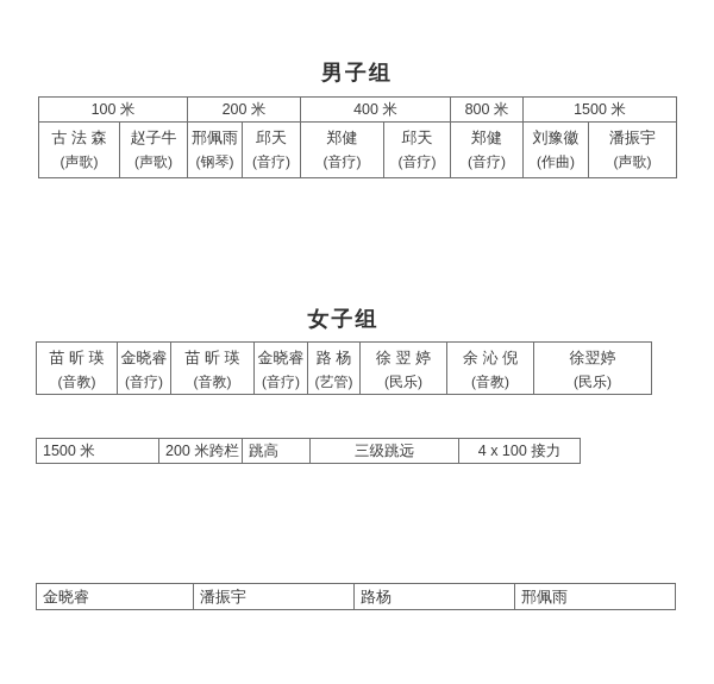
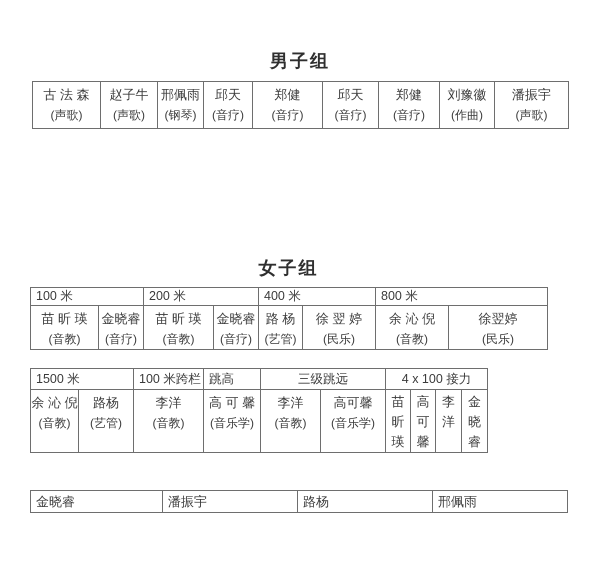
  男子组
- 100 米	200 米	400 米	800 米	1500 米
  古 法 森(声歌)	赵子牛(声歌)	邢佩雨(钢琴)	邱天(音疗)	郑健(音疗)	邱天(音疗)	郑健(音疗)	刘豫徽(作曲)	潘振宇(声歌)
  女子组
+ 100 米	200 米	400 米	800 米
  苗 昕 瑛(音教)	金晓睿(音疗)	苗 昕 瑛(音教)	金晓睿(音疗)	路 杨(艺管)	徐 翌 婷(民乐)	余 沁 倪(音教)	徐翌婷(民乐)
- 1500 米	200 米跨栏	跳高	三级跳远	4 x 100 接力
+ 1500 米	100 米跨栏	跳高	三级跳远	4 x 100 接力
+ 余 沁 倪(音教)	路杨(艺管)	李洋(音教)	高 可 馨(音乐学)	李洋(音教)	高可馨(音乐学)	苗 昕 瑛	高 可 馨	李 洋	金 晓 睿
  金晓睿	潘振宇	路杨	邢佩雨
